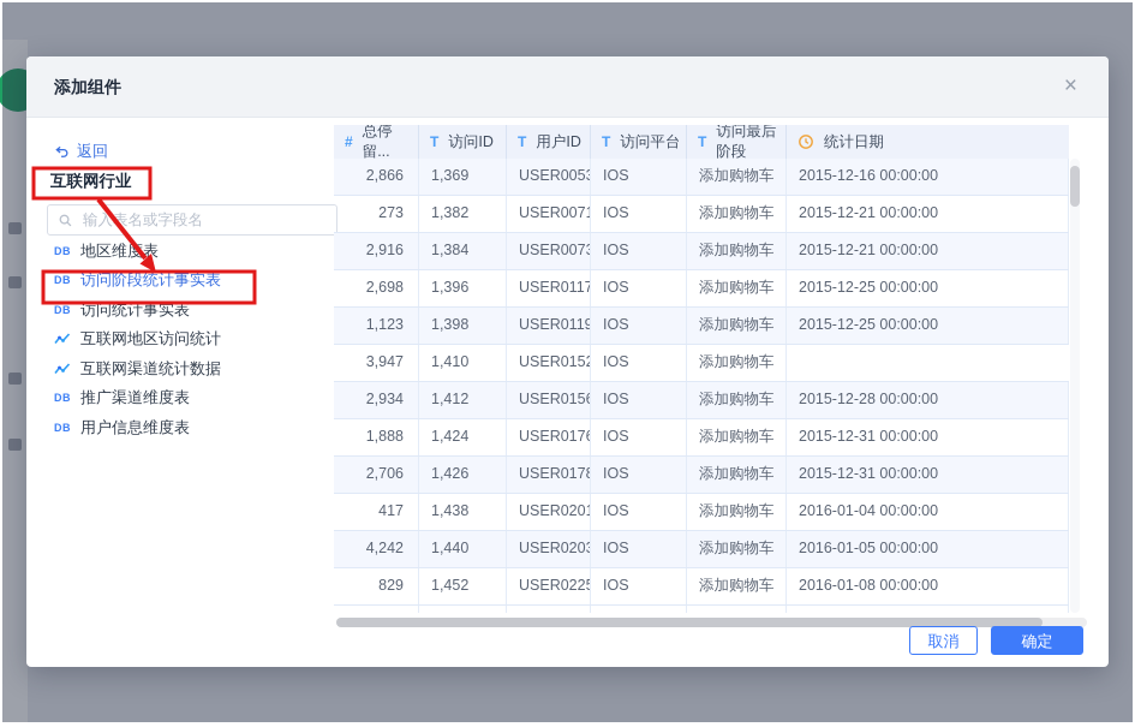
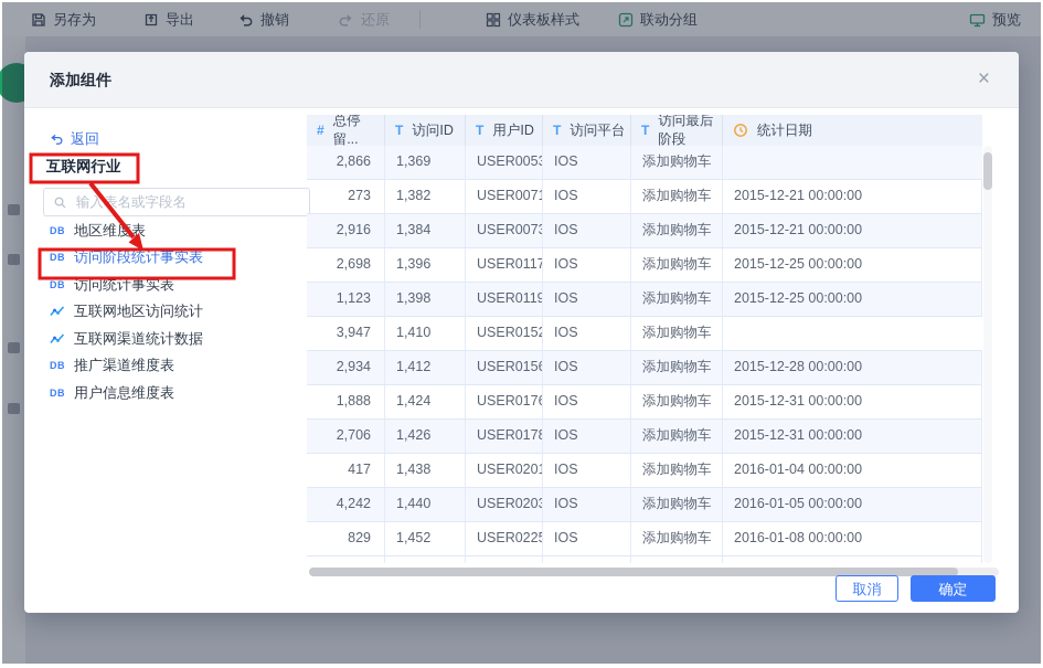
+ 另存为
+ 导出
+ 撤销
+ 还原
+ 仪表板样式
+ 联动分组
+ 预览
  添加组件
  ×
  返回
  互联网行业
  输入表名或字段名
  DB
  地区维度表
  DB
  访问阶段统计事实表
  DB
  访问统计事实表
  互联网地区访问统计
  互联网渠道统计数据
  DB
  推广渠道维度表
  DB
  用户信息维度表
  #
  总停留...
  T
  访问ID
  T
  用户ID
  T
  访问平台
  T
  访问最后阶段
  统计日期
  2,866
  1,369
  USER0053
  IOS
  添加购物车
- 2015-12-16 00:00:00
  273
  1,382
  USER0071
  IOS
  添加购物车
  2015-12-21 00:00:00
  2,916
  1,384
  USER0073
  IOS
  添加购物车
  2015-12-21 00:00:00
  2,698
  1,396
  USER0117
  IOS
  添加购物车
  2015-12-25 00:00:00
  1,123
  1,398
  USER0119
  IOS
  添加购物车
  2015-12-25 00:00:00
  3,947
  1,410
  USER0152
  IOS
  添加购物车
  2,934
  1,412
  USER0156
  IOS
  添加购物车
  2015-12-28 00:00:00
  1,888
  1,424
  USER0176
  IOS
  添加购物车
  2015-12-31 00:00:00
  2,706
  1,426
  USER0178
  IOS
  添加购物车
  2015-12-31 00:00:00
  417
  1,438
  USER0201
  IOS
  添加购物车
  2016-01-04 00:00:00
  4,242
  1,440
  USER0203
  IOS
  添加购物车
  2016-01-05 00:00:00
  829
  1,452
  USER0225
  IOS
  添加购物车
  2016-01-08 00:00:00
  取消
  确定
